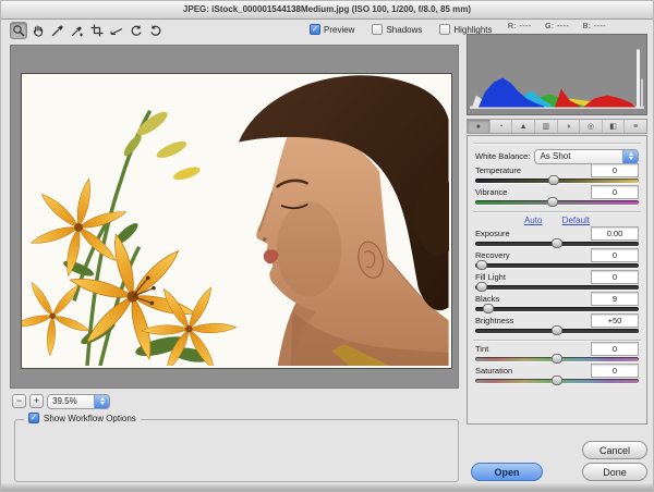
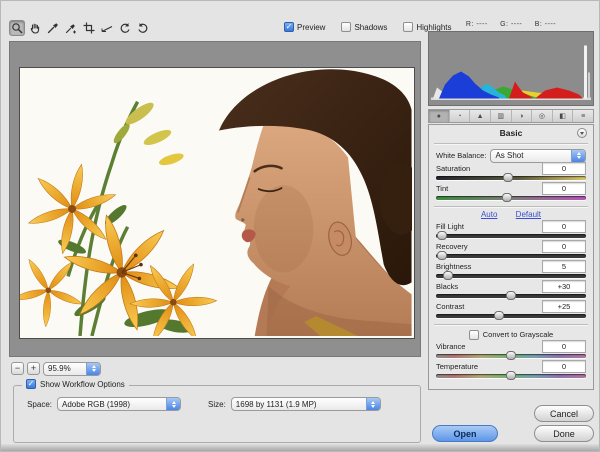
- JPEG: iStock_000001544138Medium.jpg (ISO 100, 1/200, f/8.0, 85 mm)
  ✓
  Preview
  Shadows
  Highlights
  −
  +
- 39.5%
+ 95.9%
  ✓
  Show Workflow Options
+ Space:
+ Adobe RGB (1998)
+ Size:
+ 1698 by 1131 (1.9 MP)
+ Basic
  White Balance:
  As Shot
- Temperature
+ Saturation
  0
- Vibrance
+ Tint
  0
  Auto Default
- Exposure
- 0.00
- Recovery
+ Fill Light
  0
- Fill Light
+ Recovery
  0
- Blacks
+ Brightness
- 9
+ 5
- Brightness
+ Blacks
- +50
+ +30
+ Contrast
+ +25
+ Convert to Grayscale
- Tint
+ Vibrance
  0
- Saturation
+ Temperature
  0
  Cancel
  Open
  Done
